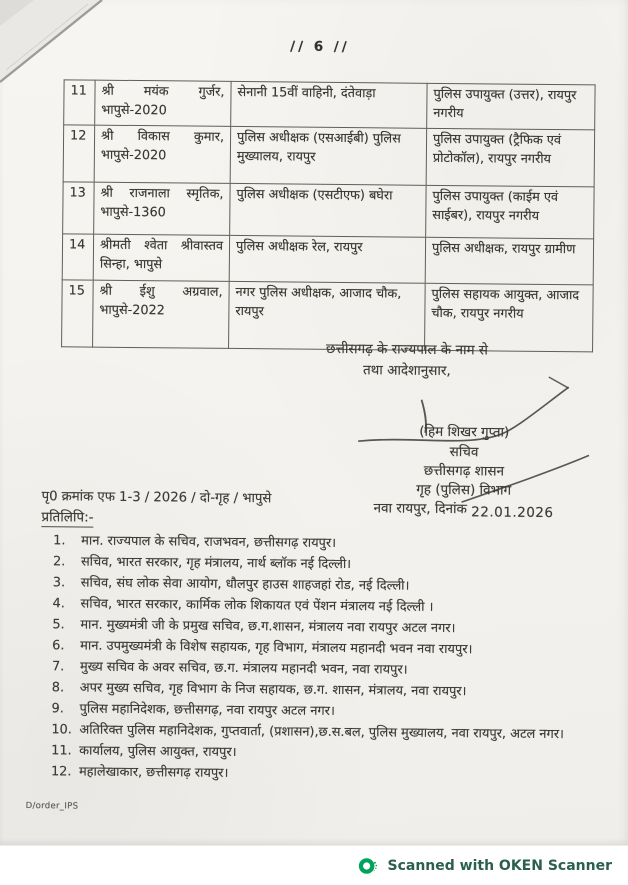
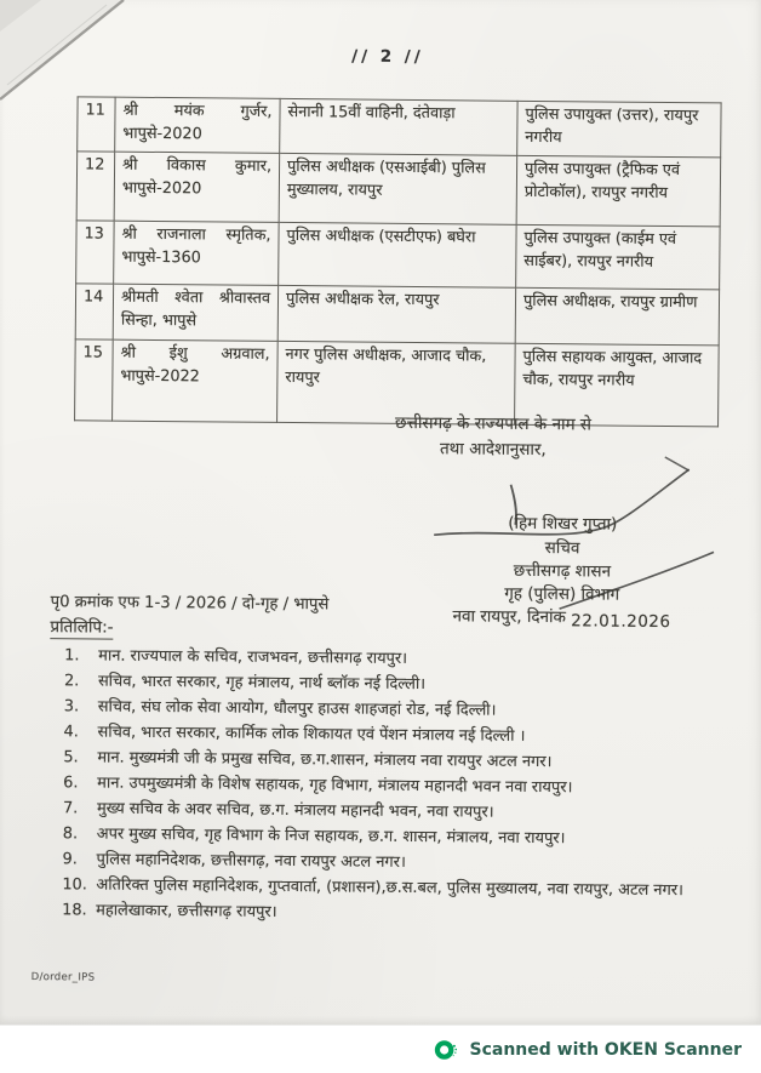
- // 6 //
+ // 2 //
  11	श्री मयंक गुर्जर, भापुसे-2020	सेनानी 15वीं वाहिनी, दंतेवाड़ा	पुलिस उपायुक्त (उत्तर), रायपुर नगरीय
  12	श्री विकास कुमार, भापुसे-2020	पुलिस अधीक्षक (एसआईबी) पुलिस मुख्यालय, रायपुर	पुलिस उपायुक्त (ट्रैफिक एवं प्रोटोकॉल), रायपुर नगरीय
  13	श्री राजनाला स्मृतिक, भापुसे-1360	पुलिस अधीक्षक (एसटीएफ) बघेरा	पुलिस उपायुक्त (काईम एवं साईबर), रायपुर नगरीय
  14	श्रीमती श्वेता श्रीवास्तव सिन्हा, भापुसे	पुलिस अधीक्षक रेल, रायपुर	पुलिस अधीक्षक, रायपुर ग्रामीण
  15	श्री ईशु अग्रवाल, भापुसे-2022	नगर पुलिस अधीक्षक, आजाद चौक, रायपुर	पुलिस सहायक आयुक्त, आजाद चौक, रायपुर नगरीय
  छत्तीसगढ़ के राज्यपाल के नाम से
  तथा आदेशानुसार,
  (हिम शिखर गुप्ता)
  सचिव
  छत्तीसगढ़ शासन
  गृह (पुलिस) विभाग
  नवा रायपुर, दिनांक 22.01.2026
  पृ0 क्रमांक एफ 1-3 / 2026 / दो-गृह / भापुसे
  प्रतिलिपि:-
  1.
  मान. राज्यपाल के सचिव, राजभवन, छत्तीसगढ़ रायपुर।
  2.
  सचिव, भारत सरकार, गृह मंत्रालय, नार्थ ब्लॉक नई दिल्ली।
  3.
  सचिव, संघ लोक सेवा आयोग, धौलपुर हाउस शाहजहां रोड, नई दिल्ली।
  4.
  सचिव, भारत सरकार, कार्मिक लोक शिकायत एवं पेंशन मंत्रालय नई दिल्ली ।
  5.
  मान. मुख्यमंत्री जी के प्रमुख सचिव, छ.ग.शासन, मंत्रालय नवा रायपुर अटल नगर।
  6.
  मान. उपमुख्यमंत्री के विशेष सहायक, गृह विभाग, मंत्रालय महानदी भवन नवा रायपुर।
  7.
  मुख्य सचिव के अवर सचिव, छ.ग. मंत्रालय महानदी भवन, नवा रायपुर।
  8.
  अपर मुख्य सचिव, गृह विभाग के निज सहायक, छ.ग. शासन, मंत्रालय, नवा रायपुर।
  9.
  पुलिस महानिदेशक, छत्तीसगढ़, नवा रायपुर अटल नगर।
  10.
  अतिरिक्त पुलिस महानिदेशक, गुप्तवार्ता, (प्रशासन),छ.स.बल, पुलिस मुख्यालय, नवा रायपुर, अटल नगर।
- 11.
- कार्यालय, पुलिस आयुक्त, रायपुर।
- 12.
+ 18.
  महालेखाकार, छत्तीसगढ़ रायपुर।
  D/order_IPS
  Scanned with OKEN Scanner
